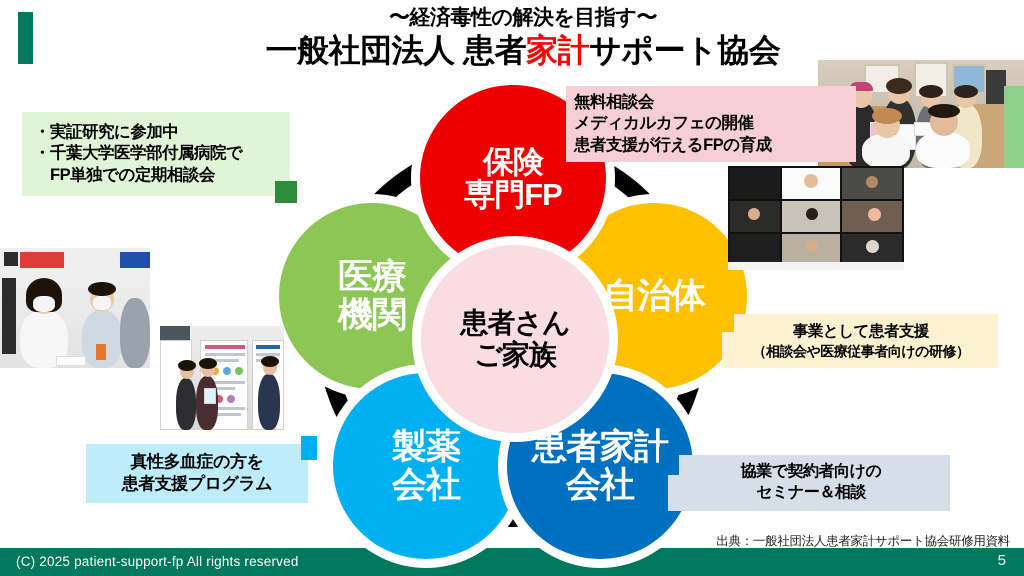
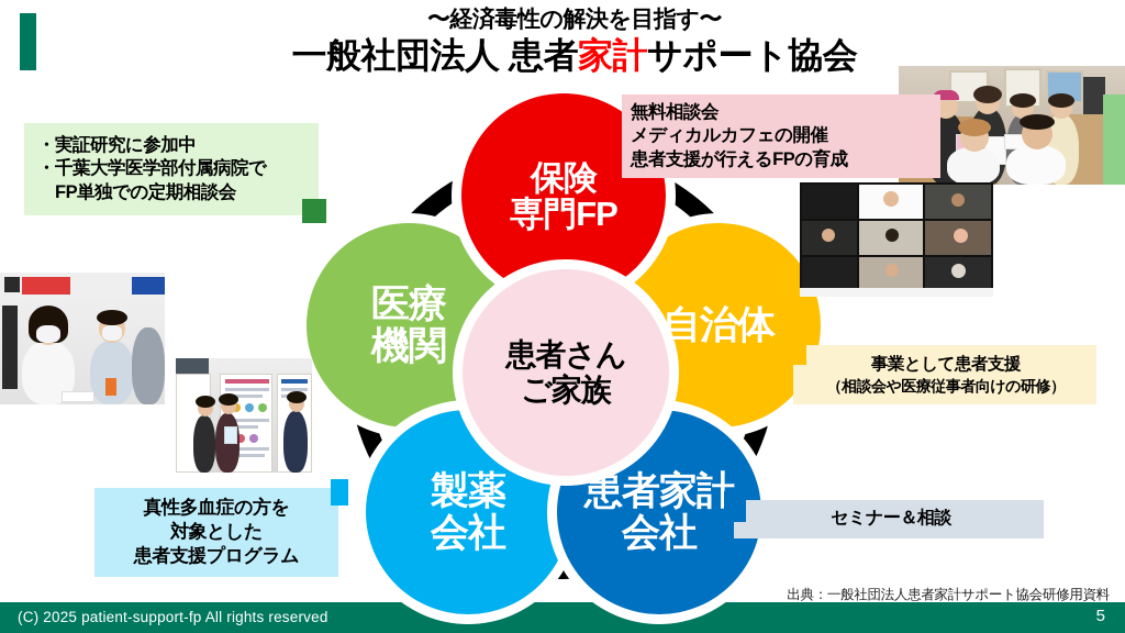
  〜経済毒性の解決を目指す〜
  一般社団法人 患者家計サポート協会
  医療
  機関
  自治体
  製薬
  会社
  患者家計
  会社
  保険
  専門FP
  患者さん
  ご家族
  ・実証研究に参加中
  ・千葉大学医学部付属病院で
  FP単独での定期相談会
  無料相談会
  メディカルカフェの開催
  患者支援が行えるFPの育成
  事業として患者支援
  （相談会や医療従事者向けの研修）
- 協業で契約者向けの
  セミナー＆相談
  真性多血症の方を
+ 対象とした
  患者支援プログラム
  出典：一般社団法人患者家計サポート協会研修用資料
  (C) 2025 patient-support-fp All rights reserved
  5
